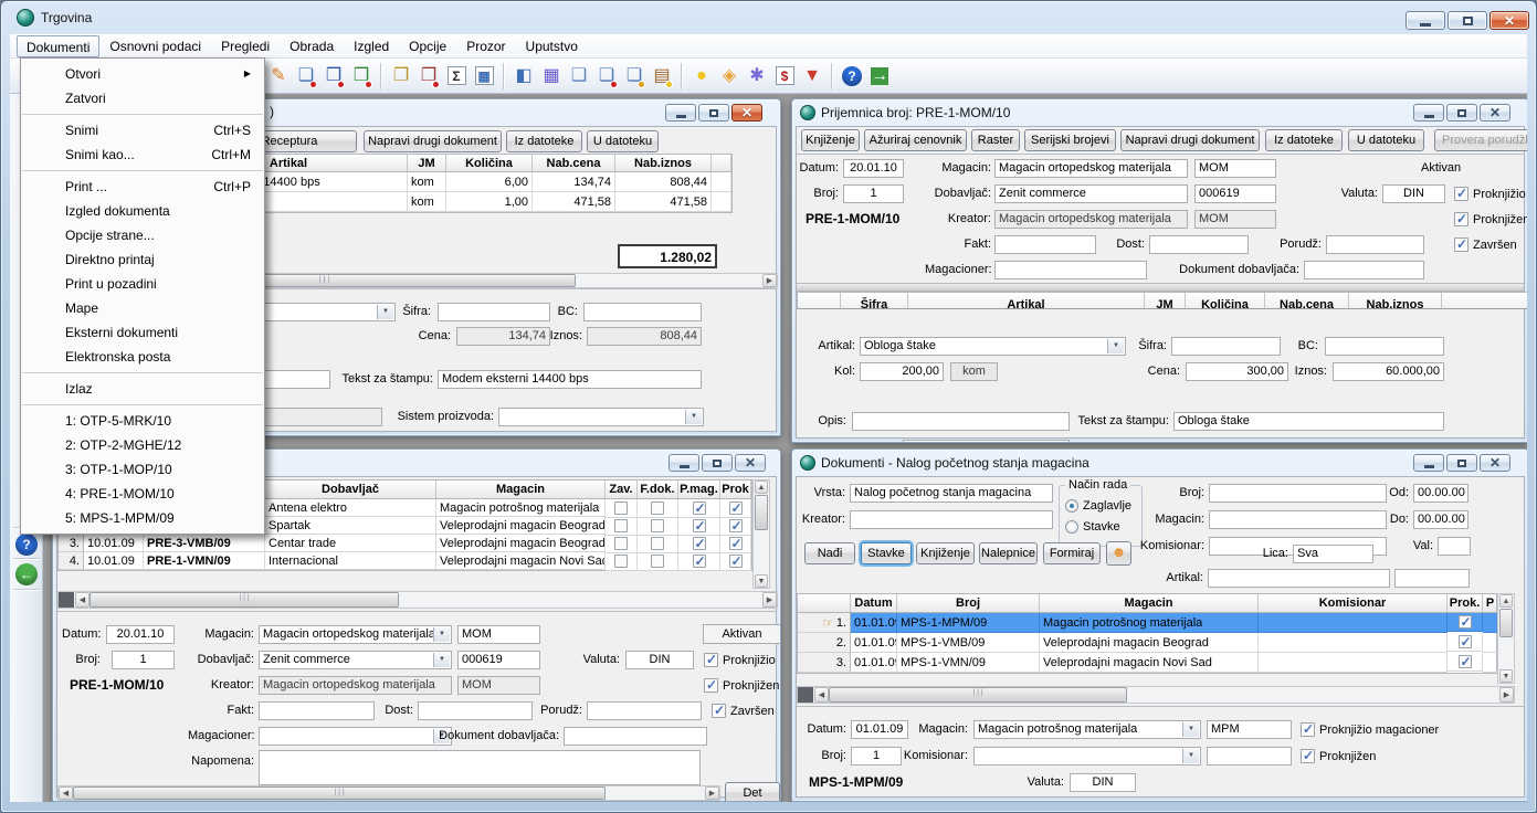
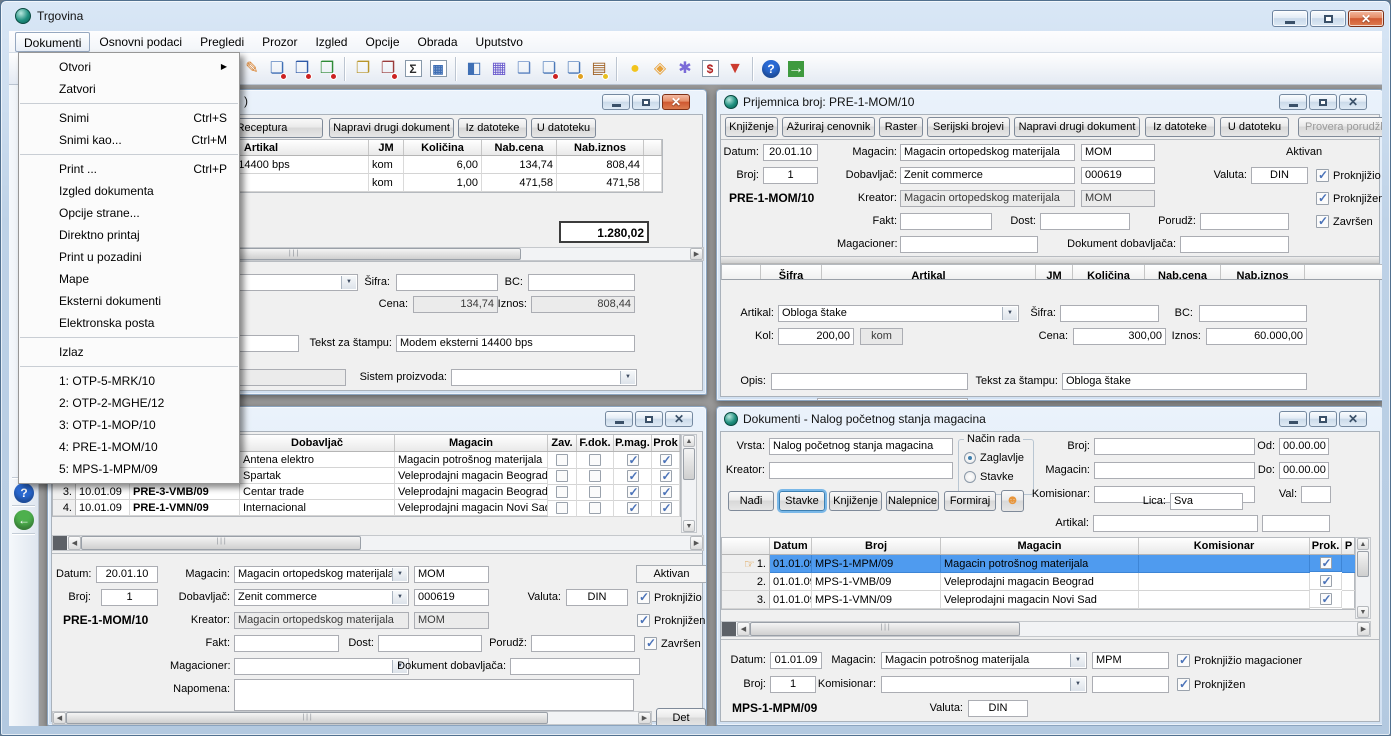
  Trgovina
  ✕
  Dokumenti
  Osnovni podaci
  Pregledi
- Obrada
+ Prozor
  Izgled
  Opcije
- Prozor
+ Obrada
  Uputstvo
  ✎
  ❏
  ❒
  ❒
  ❐
  ❐
  Σ
  ▦
  ◧
  ▦
  ❑
  ❏
  ❏
  ▤
  ●
  ◈
  ✱
  $
  ▼
  ?
  →
  ?
  ←
  )
  ✕
  Receptura
  Napravi drugi dokument
  Iz datoteke
  U datoteku
  Artikal
  JM
  Količina
  Nab.cena
  Nab.iznos
  kom
  6,00
  134,74
  808,44
  kom
  1,00
  471,58
  471,58
  1.280,02
  Šifra:
  BC:
  Cena:
  134,74
  Iznos:
  808,44
  Tekst za štampu:
  Modem eksterni 14400 bps
  Sistem proizvoda:
  Prijemnica broj: PRE-1-MOM/10
  ✕
  Knjiženje
  Ažuriraj cenovnik
  Raster
  Serijski brojevi
  Napravi drugi dokument
  Iz datoteke
  U datoteku
  Provera porudž
  Datum:
  20.01.10
  Magacin:
  Magacin ortopedskog materijala
  MOM
  Aktivan
  Broj:
  1
  Dobavljač:
  Zenit commerce
  000619
  Valuta:
  DIN
  Proknjižio
  PRE-1-MOM/10
  Kreator:
  Magacin ortopedskog materijala
  MOM
  Proknjižen
  Fakt:
  Dost:
  Porudž:
  Završen
  Magacioner:
  Dokument dobavljača:
  Šifra
  Artikal
  JM
  Količina
  Nab.cena
  Nab.iznos
  Artikal:
  Obloga štake
  Šifra:
  BC:
  Kol:
  200,00
  kom
  Cena:
  300,00
  Iznos:
  60.000,00
  Opis:
  Tekst za štampu:
  Obloga štake
  ✕
  Dobavljač
  Magacin
  Zav.
  F.dok.
  P.mag.
  Prok
  Antena elektro
  Magacin potrošnog materijala
  Spartak
  Veleprodajni magacin Beograd
  3.
  10.01.09
  PRE-3-VMB/09
  Centar trade
  Veleprodajni magacin Beograd
  4.
  10.01.09
  PRE-1-VMN/09
  Internacional
  Veleprodajni magacin Novi Sad
  Datum:
  20.01.10
  Magacin:
  Magacin ortopedskog materijala
  MOM
  Aktivan
  Broj:
  1
  Dobavljač:
  Zenit commerce
  000619
  Valuta:
  DIN
  Proknjižio
  PRE-1-MOM/10
  Kreator:
  Magacin ortopedskog materijala
  MOM
  Proknjižen
  Fakt:
  Dost:
  Porudž:
  Završen
  Magacioner:
  Dokument dobavljača:
  Napomena:
  Det
  Dokumenti - Nalog početnog stanja magacina
  ✕
  Vrsta:
  Nalog početnog stanja magacina
  Kreator:
  Način rada
  Zaglavlje
  Stavke
  Broj:
  Od:
  00.00.00
  Magacin:
  Do:
  00.00.00
  Komisionar:
  Val:
  Nađi
  Stavke
  Knjiženje
  Nalepnice
  Formiraj
  ☻
  Lica:
  Sva
  Artikal:
  Datum
  Broj
  Magacin
  Komisionar
  Prok.
  P
  ☞
  1.
  01.01.0
  MPS-1-MPM/09
  Magacin potrošnog materijala
  2.
  01.01.0
  MPS-1-VMB/09
  Veleprodajni magacin Beograd
  3.
  01.01.0
  MPS-1-VMN/09
  Veleprodajni magacin Novi Sad
  Datum:
  01.01.09
  Magacin:
  Magacin potrošnog materijala
  MPM
  Proknjižio magacioner
  Broj:
  1
  Komisionar:
  Proknjižen
  MPS-1-MPM/09
  Valuta:
  DIN
  Otvori
  ▶
  Zatvori
  Snimi
  Ctrl+S
  Snimi kao...
  Ctrl+M
  Print ...
  Ctrl+P
  Izgled dokumenta
  Opcije strane...
  Direktno printaj
  Print u pozadini
  Mape
  Eksterni dokumenti
  Elektronska posta
  Izlaz
  1: OTP-5-MRK/10
  2: OTP-2-MGHE/12
  3: OTP-1-MOP/10
  4: PRE-1-MOM/10
  5: MPS-1-MPM/09
